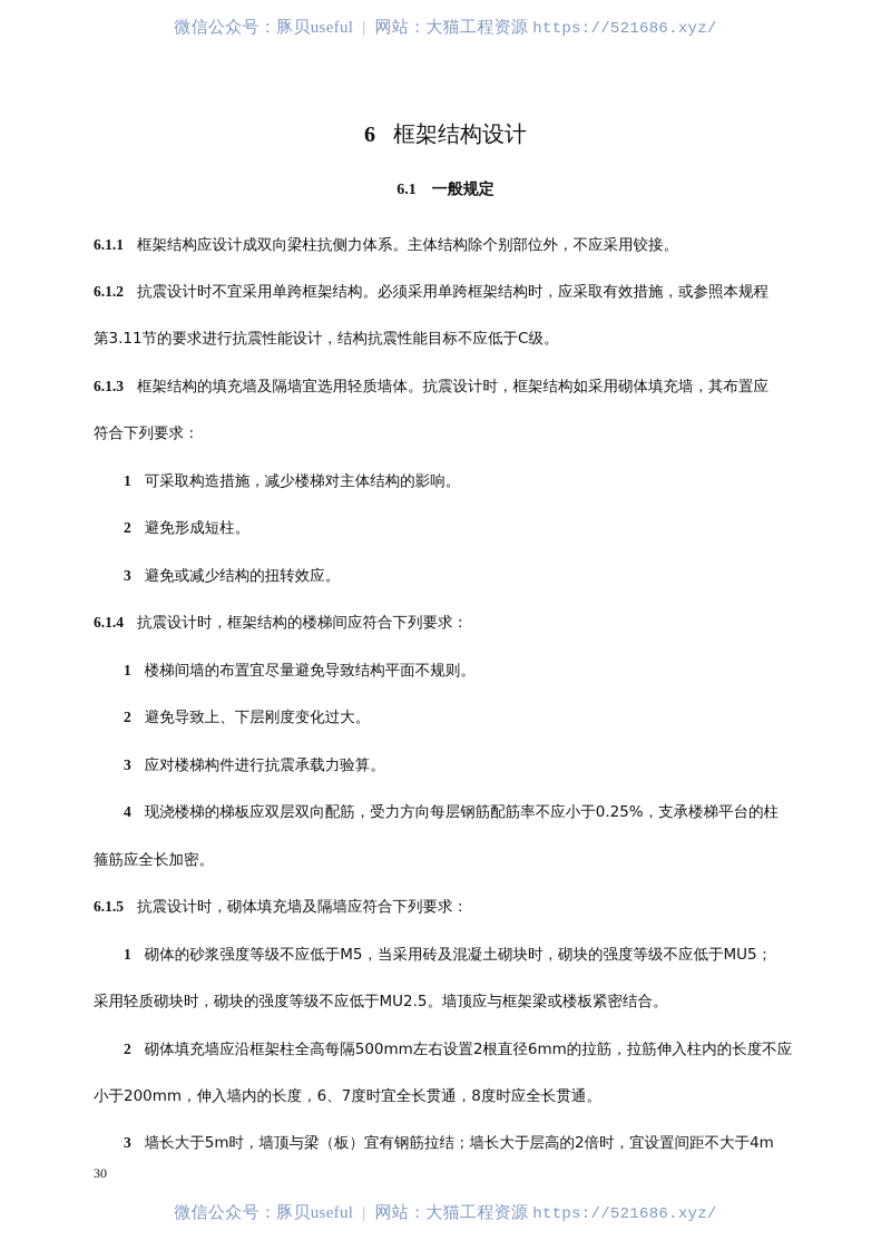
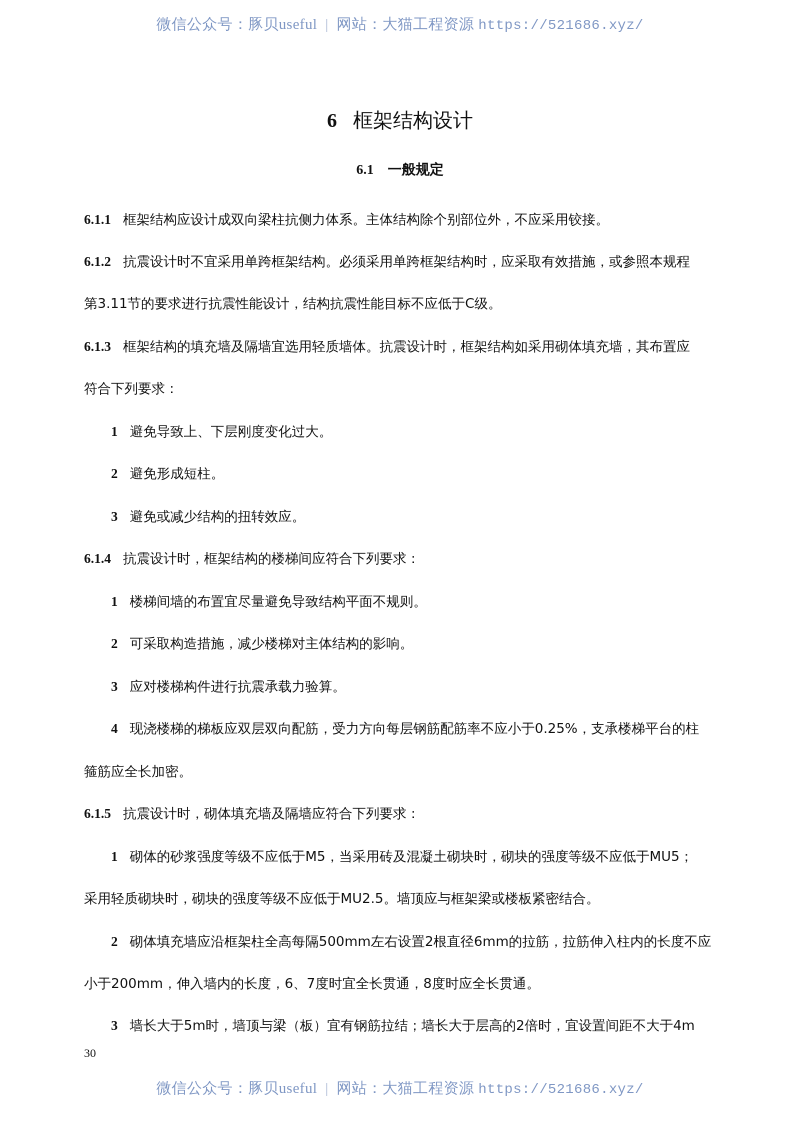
  微信公众号：豚贝useful | 网站：大猫工程资源 https://521686.xyz/
  6 框架结构设计
  6.1 一般规定
  6.1.1 框架结构应设计成双向梁柱抗侧力体系。主体结构除个别部位外，不应采用铰接。
  6.1.2 抗震设计时不宜采用单跨框架结构。必须采用单跨框架结构时，应采取有效措施，或参照本规程
  第3.11节的要求进行抗震性能设计，结构抗震性能目标不应低于C级。
  6.1.3 框架结构的填充墙及隔墙宜选用轻质墙体。抗震设计时，框架结构如采用砌体填充墙，其布置应
  符合下列要求：
- 1 可采取构造措施，减少楼梯对主体结构的影响。
+ 1 避免导致上、下层刚度变化过大。
  2 避免形成短柱。
  3 避免或减少结构的扭转效应。
  6.1.4 抗震设计时，框架结构的楼梯间应符合下列要求：
  1 楼梯间墙的布置宜尽量避免导致结构平面不规则。
- 2 避免导致上、下层刚度变化过大。
+ 2 可采取构造措施，减少楼梯对主体结构的影响。
  3 应对楼梯构件进行抗震承载力验算。
  4 现浇楼梯的梯板应双层双向配筋，受力方向每层钢筋配筋率不应小于0.25%，支承楼梯平台的柱
  箍筋应全长加密。
  6.1.5 抗震设计时，砌体填充墙及隔墙应符合下列要求：
  1 砌体的砂浆强度等级不应低于M5，当采用砖及混凝土砌块时，砌块的强度等级不应低于MU5；
  采用轻质砌块时，砌块的强度等级不应低于MU2.5。墙顶应与框架梁或楼板紧密结合。
  2 砌体填充墙应沿框架柱全高每隔500mm左右设置2根直径6mm的拉筋，拉筋伸入柱内的长度不应
  小于200mm，伸入墙内的长度，6、7度时宜全长贯通，8度时应全长贯通。
  3 墙长大于5m时，墙顶与梁（板）宜有钢筋拉结；墙长大于层高的2倍时，宜设置间距不大于4m
  30
  微信公众号：豚贝useful | 网站：大猫工程资源 https://521686.xyz/
